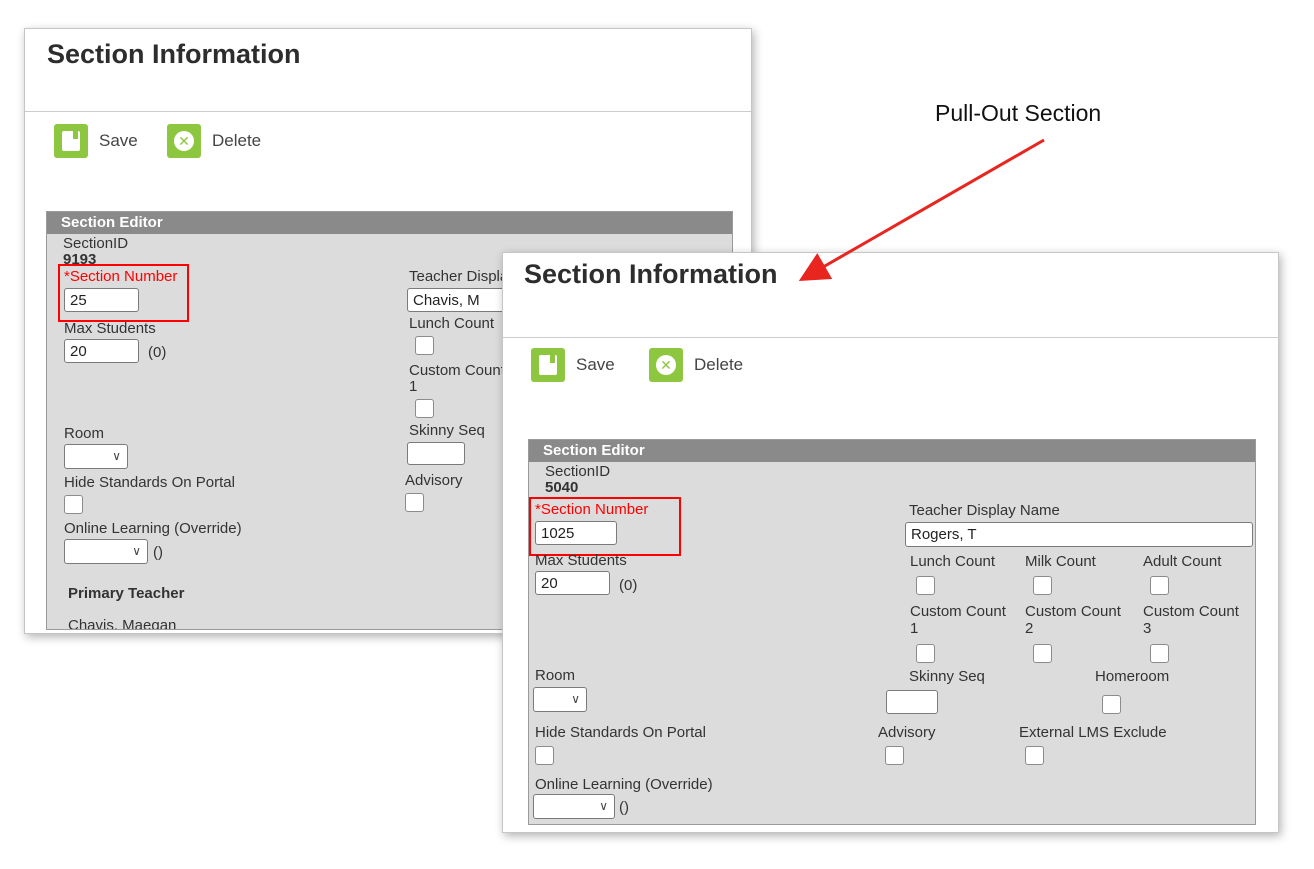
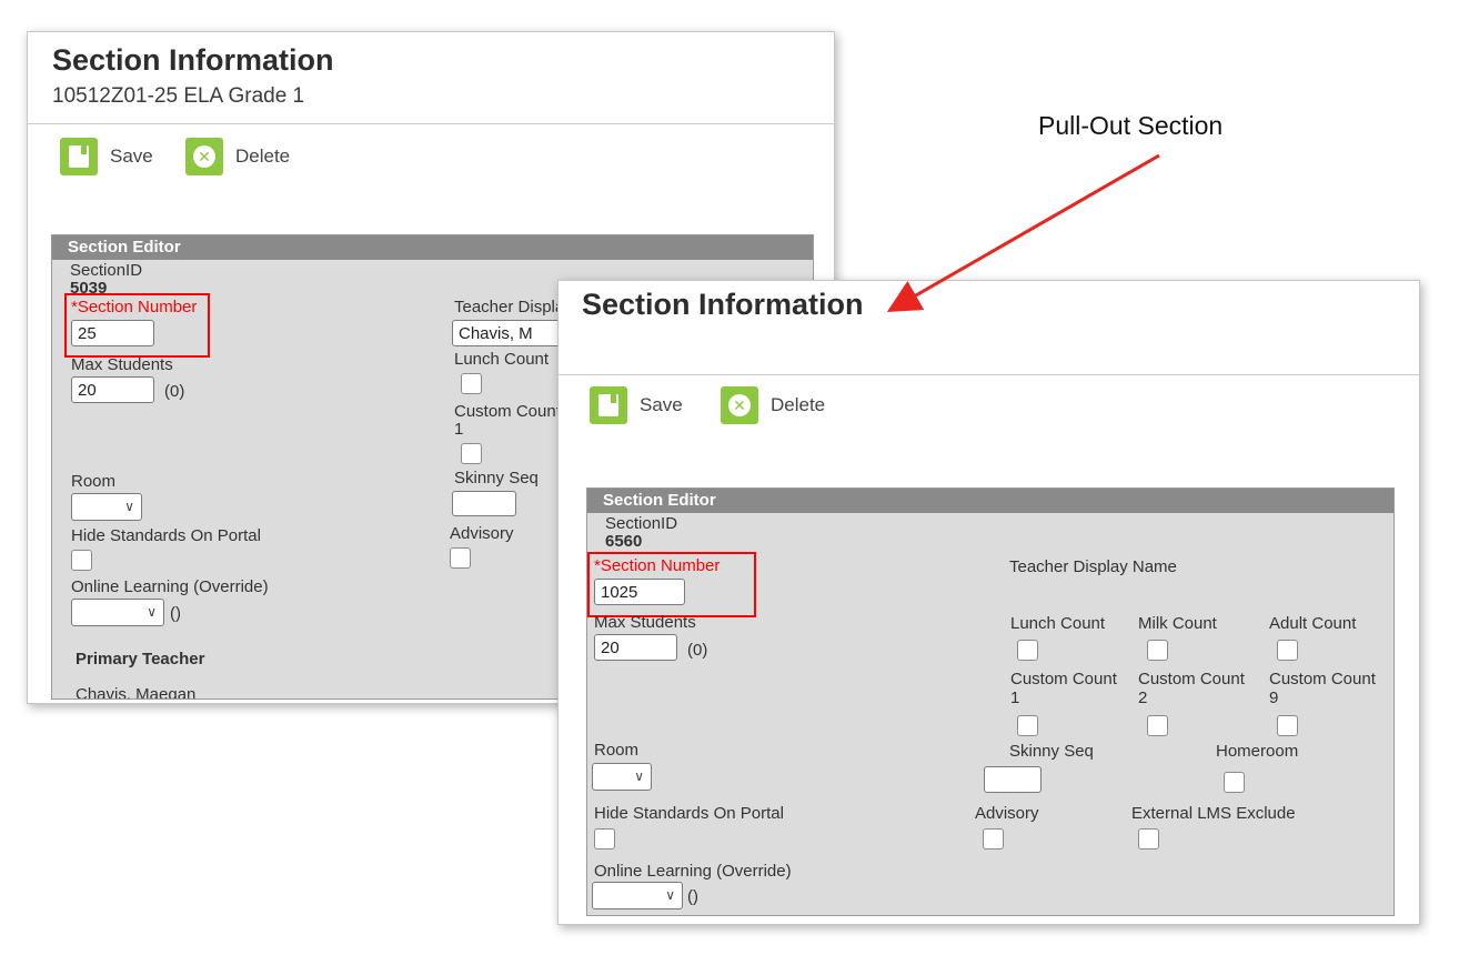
  Section Information
+ 10512Z01-25 ELA Grade 1
  Save
  Delete
  Section Editor
  SectionID
- 9193
+ 5039
  *Section Number
  25
  Max Students
  20
  (0)
  Room
  ∨
  Hide Standards On Portal
  Online Learning (Override)
  ∨
  ()
  Primary Teacher
  Chavis, Maegan
  Chavis, M
  Lunch Count
  Custom Coun
  1
  Skinny Seq
  Advisory
  Section Information
  Save
  Delete
  Section Editor
  SectionID
- 5040
+ 6560
  *Section Number
  1025
  Max Students
  20
  (0)
  Room
  ∨
  Hide Standards On Portal
  Online Learning (Override)
  ∨
  ()
  Teacher Display Name
- Rogers, T
  Lunch Count
  Milk Count
  Adult Count
  Custom Count
  Custom Count
  Custom Count
  1
  2
- 3
+ 9
  Skinny Seq
  Homeroom
  Advisory
  External LMS Exclude
  Pull-Out Section
